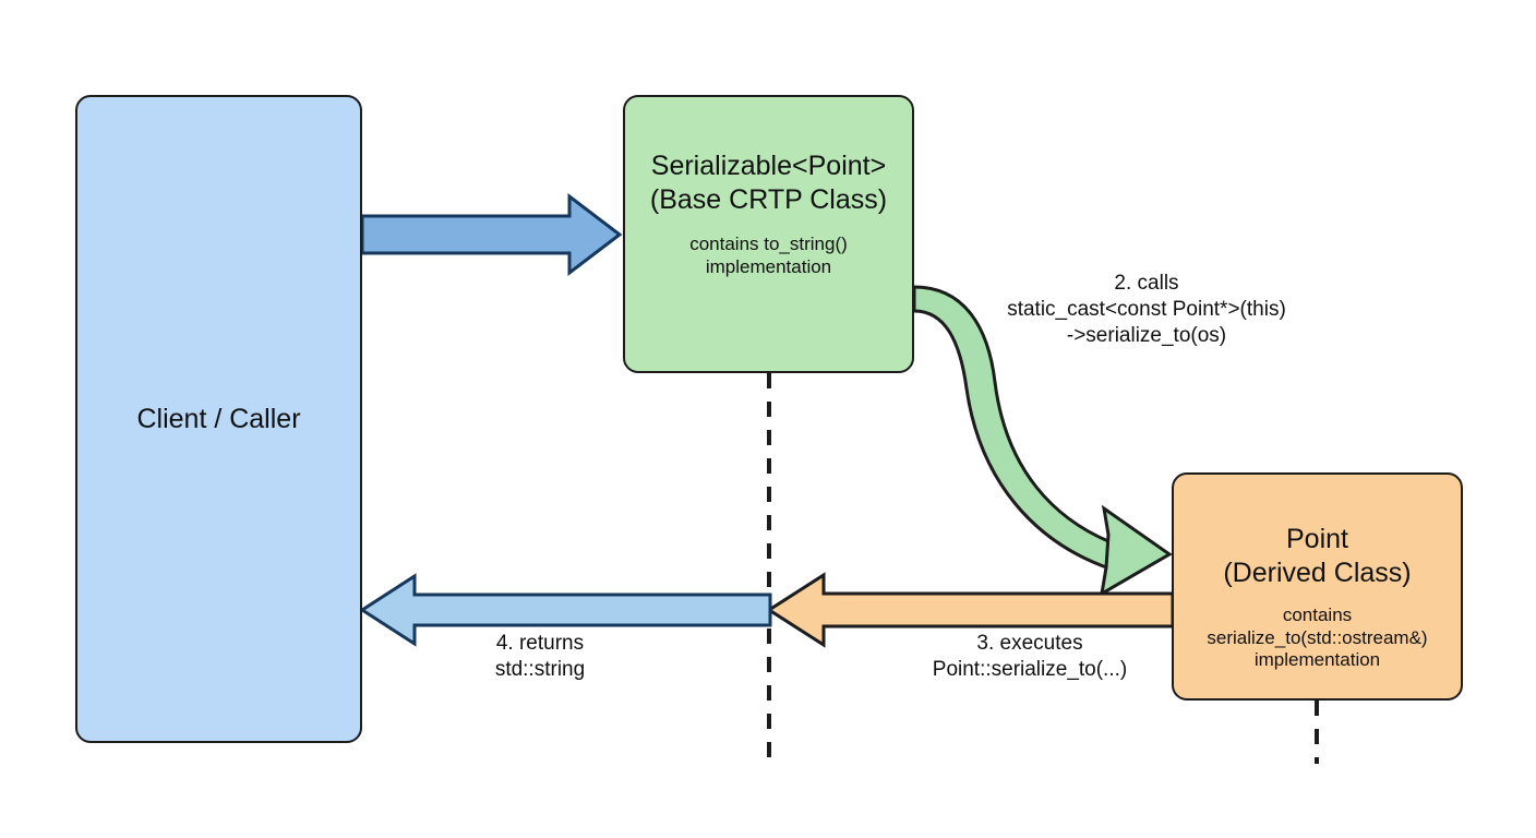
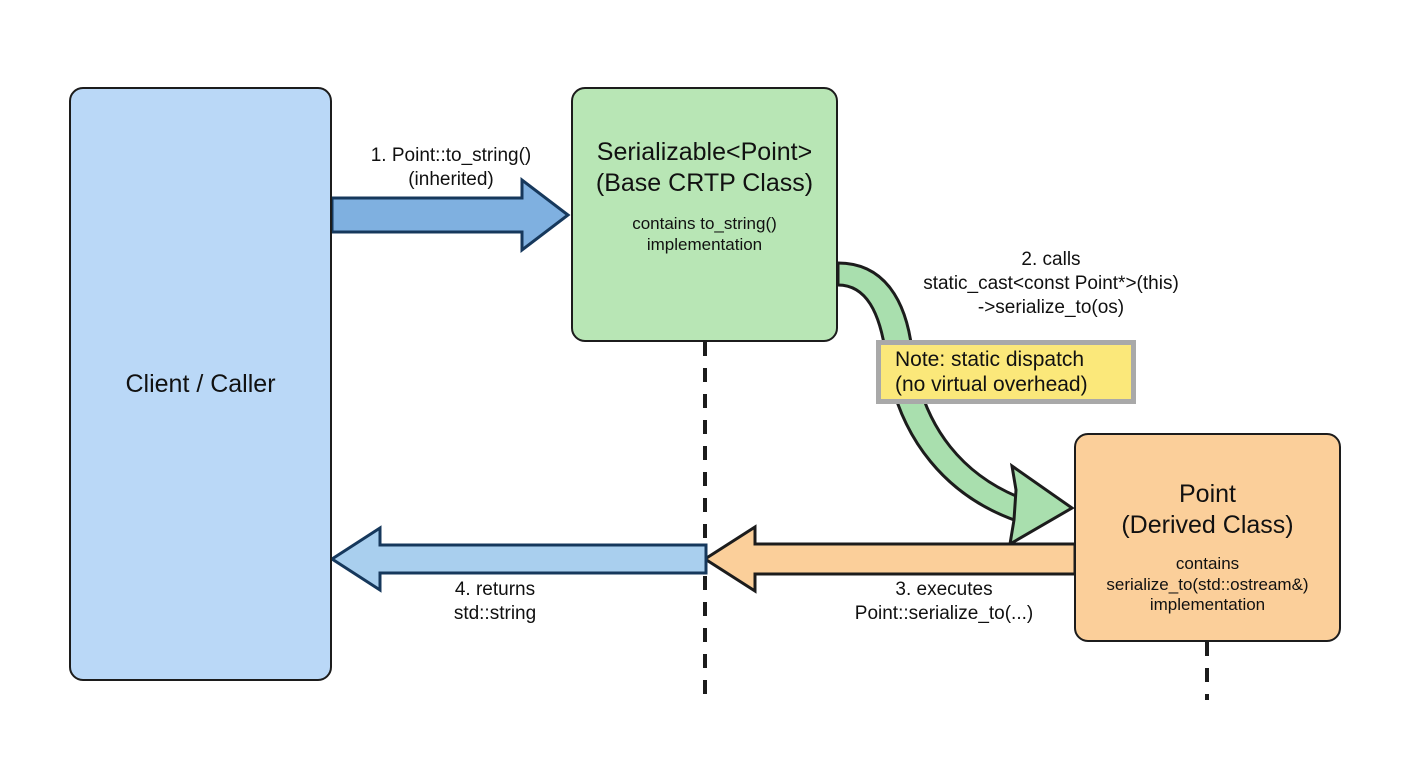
  Client / Caller
  Serializable<Point>
  (Base CRTP Class)
  contains to_string()
  implementation
  Point
  (Derived Class)
  contains
  serialize_to(std::ostream&)
  implementation
+ Note: static dispatch
+ (no virtual overhead)
+ 1. Point::to_string()
+ (inherited)
  2. calls
  static_cast<const Point*>(this)
  ->serialize_to(os)
  3. executes
  Point::serialize_to(...)
  4. returns
  std::string
